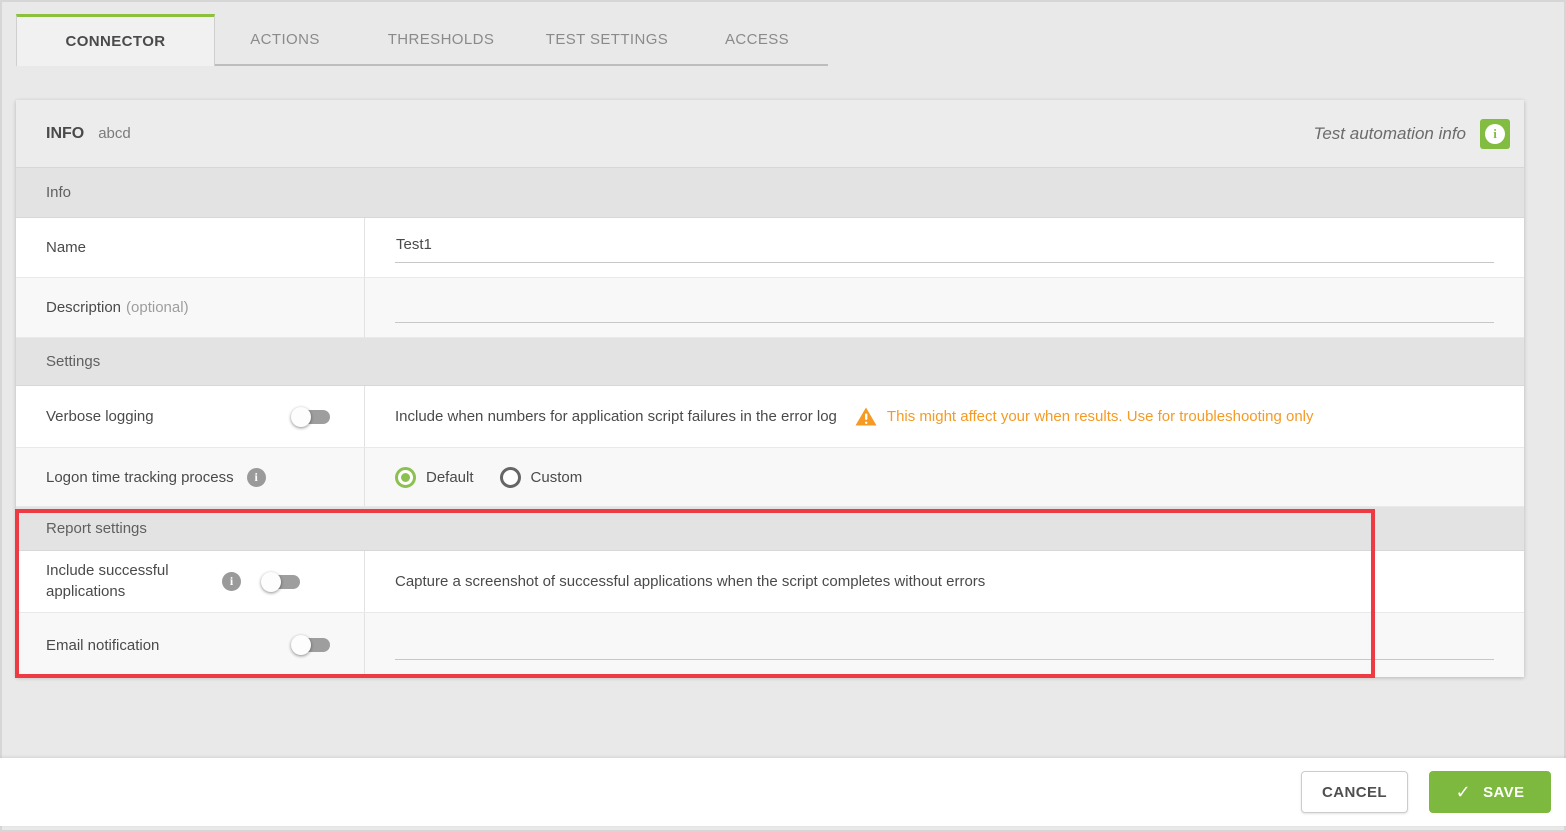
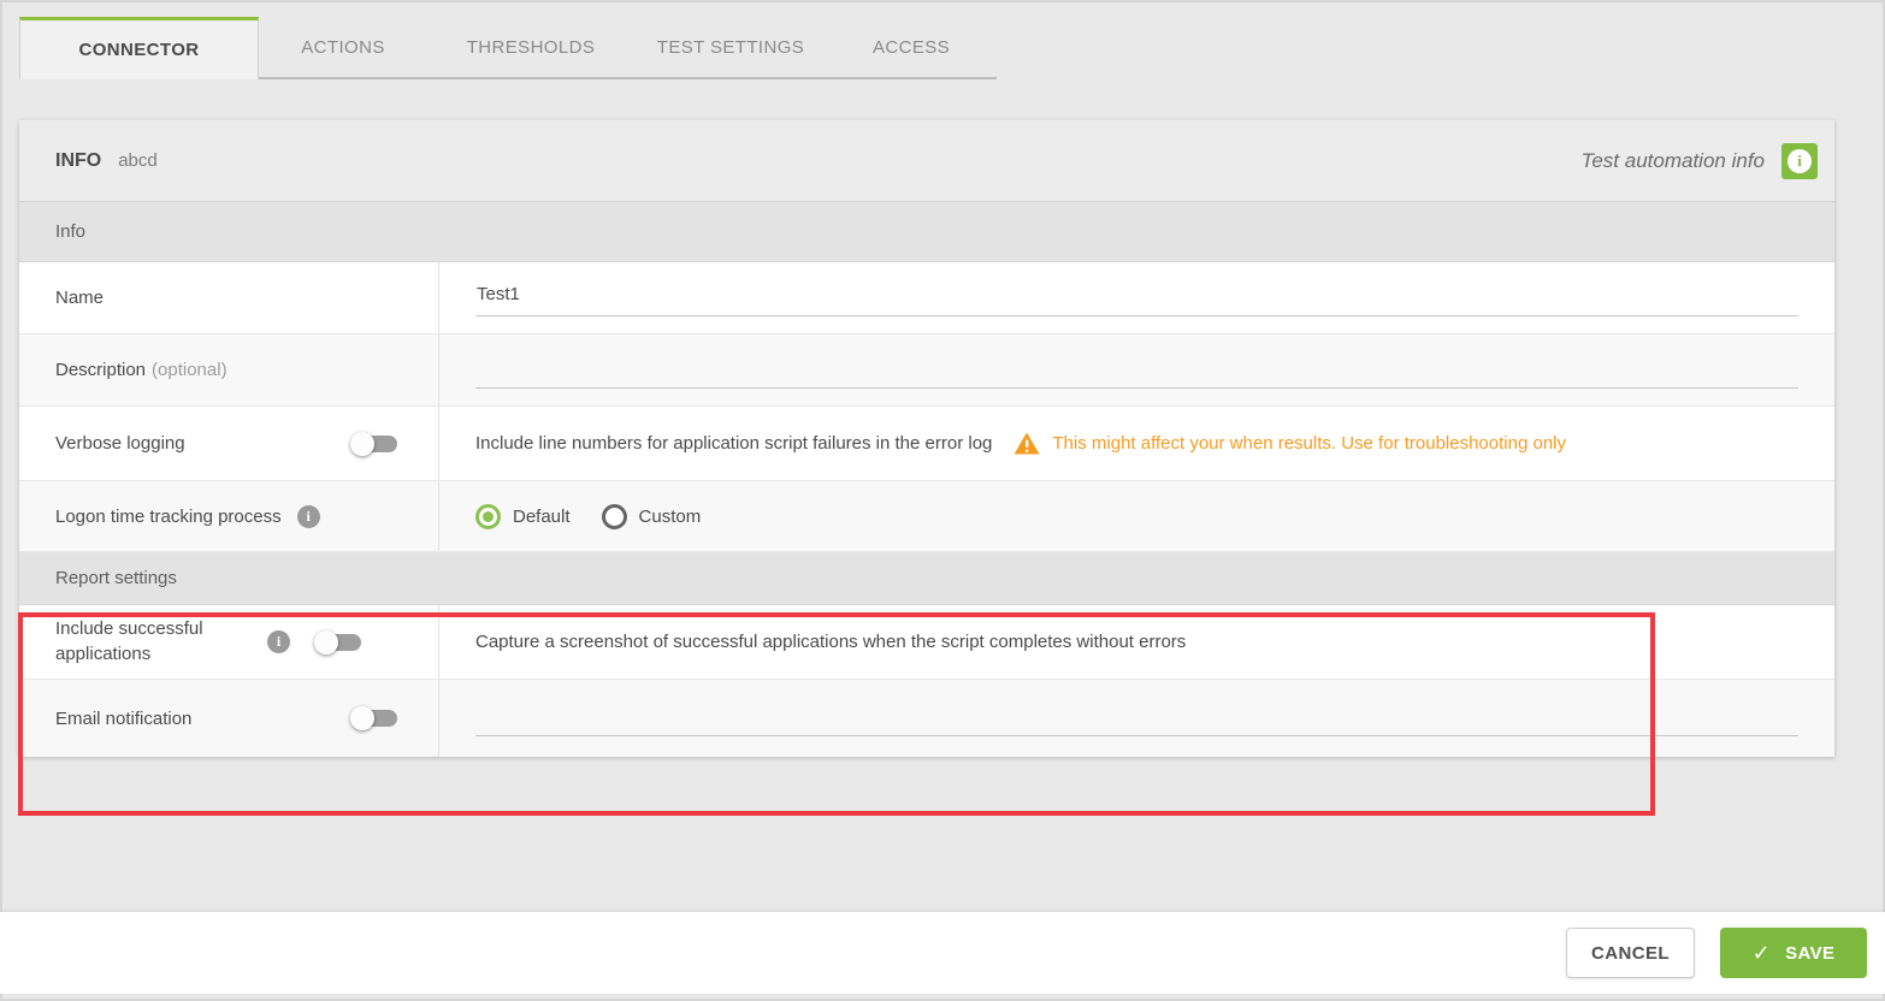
  CONNECTOR
  ACTIONS
  THRESHOLDS
  TEST SETTINGS
  ACCESS
  INFO
  abcd
  Test automation info
  i
  Info
  Name
  Test1
  Description
  (optional)
- Settings
  Verbose logging
- Include when numbers for application script failures in the error log
+ Include line numbers for application script failures in the error log
  This might affect your when results. Use for troubleshooting only
  Logon time tracking process
  i
  Default
  Custom
  Report settings
  Include successful applications
  i
  Capture a screenshot of successful applications when the script completes without errors
  Email notification
  CANCEL
  ✓
  SAVE
